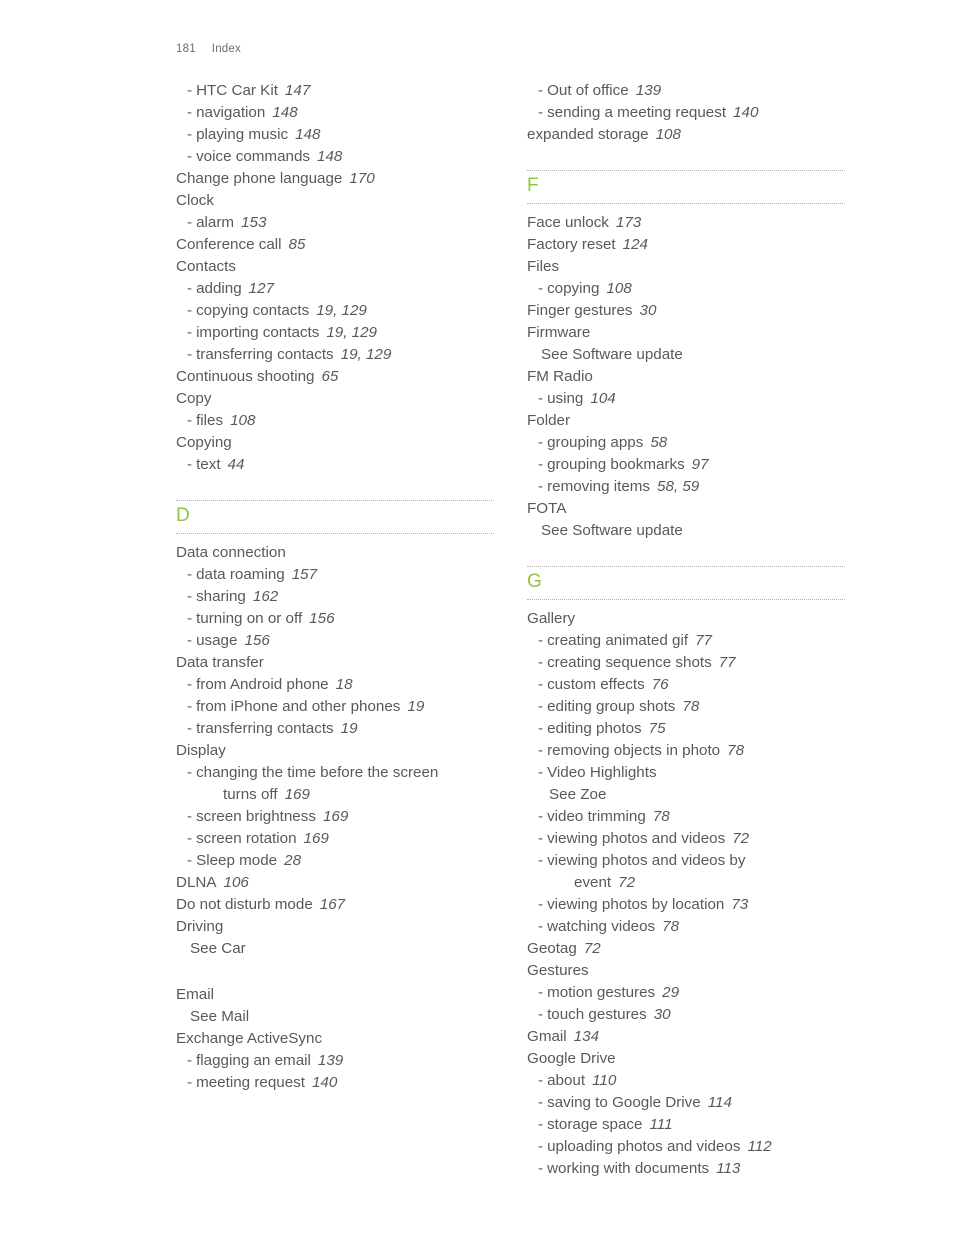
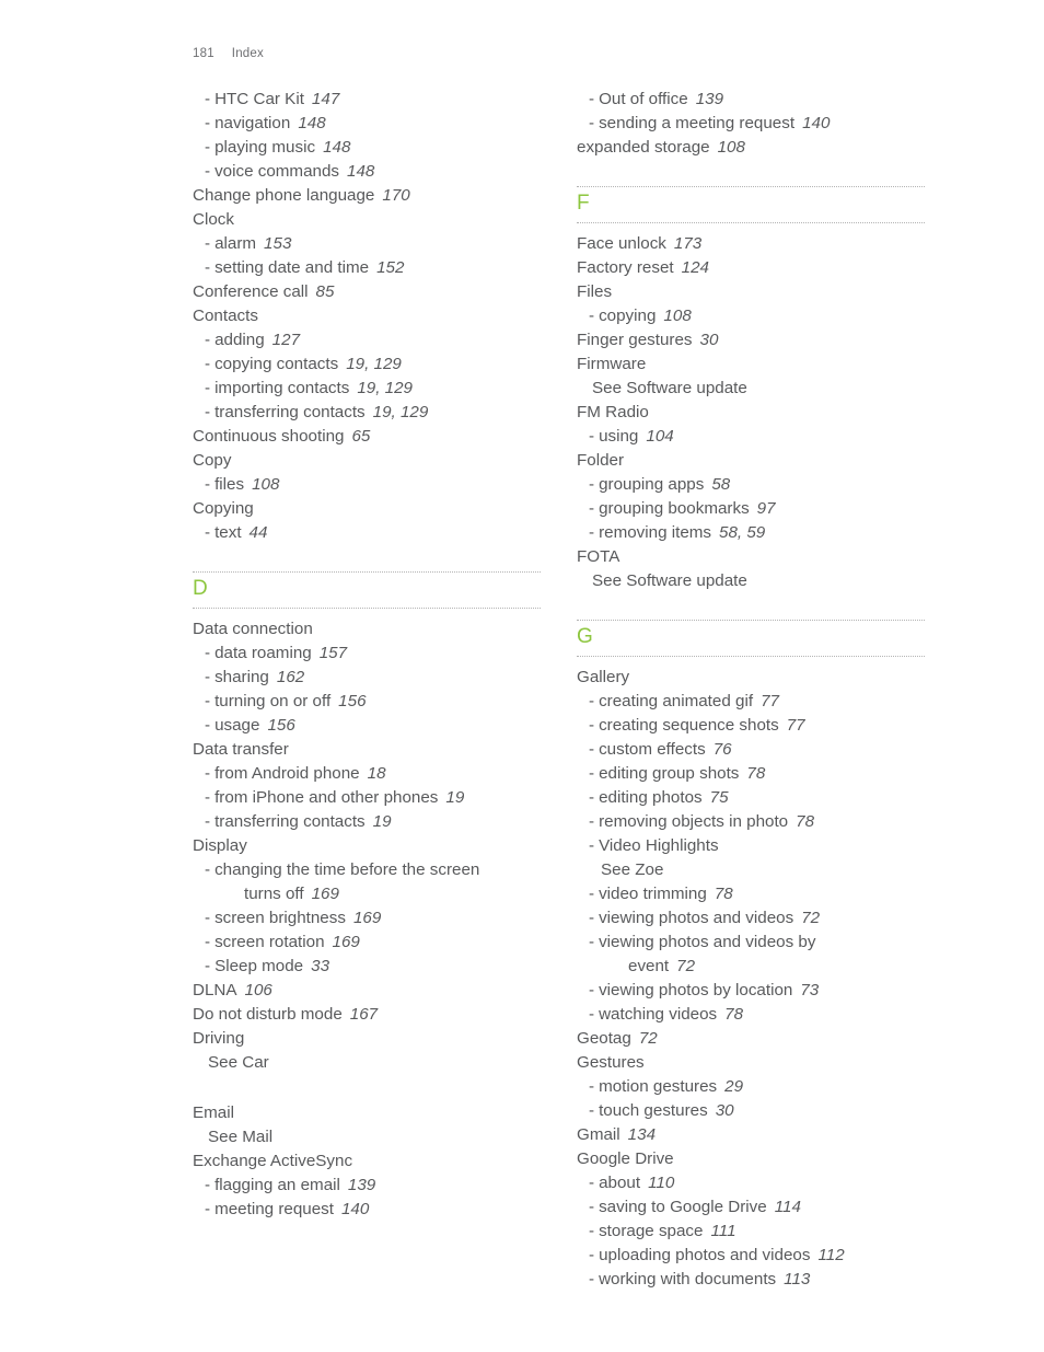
  181 Index
  - HTC Car Kit 147
  - navigation 148
  - playing music 148
  - voice commands 148
  Change phone language 170
  Clock
  - alarm 153
+ - setting date and time 152
  Conference call 85
  Contacts
  - adding 127
  - copying contacts 19, 129
  - importing contacts 19, 129
  - transferring contacts 19, 129
  Continuous shooting 65
  Copy
  - files 108
  Copying
  - text 44
  D
  Data connection
  - data roaming 157
  - sharing 162
  - turning on or off 156
  - usage 156
  Data transfer
  - from Android phone 18
  - from iPhone and other phones 19
  - transferring contacts 19
  Display
  - changing the time before the screen
  turns off 169
  - screen brightness 169
  - screen rotation 169
- - Sleep mode 28
+ - Sleep mode 33
  DLNA 106
  Do not disturb mode 167
  Driving
  See Car
  Email
  See Mail
  Exchange ActiveSync
  - flagging an email 139
  - meeting request 140
  - Out of office 139
  - sending a meeting request 140
  expanded storage 108
  F
  Face unlock 173
  Factory reset 124
  Files
  - copying 108
  Finger gestures 30
  Firmware
  See Software update
  FM Radio
  - using 104
  Folder
  - grouping apps 58
  - grouping bookmarks 97
  - removing items 58, 59
  FOTA
  See Software update
  G
  Gallery
  - creating animated gif 77
  - creating sequence shots 77
  - custom effects 76
  - editing group shots 78
  - editing photos 75
  - removing objects in photo 78
  - Video Highlights
  See Zoe
  - video trimming 78
  - viewing photos and videos 72
  - viewing photos and videos by
  event 72
  - viewing photos by location 73
  - watching videos 78
  Geotag 72
  Gestures
  - motion gestures 29
  - touch gestures 30
  Gmail 134
  Google Drive
  - about 110
  - saving to Google Drive 114
  - storage space 111
  - uploading photos and videos 112
  - working with documents 113
